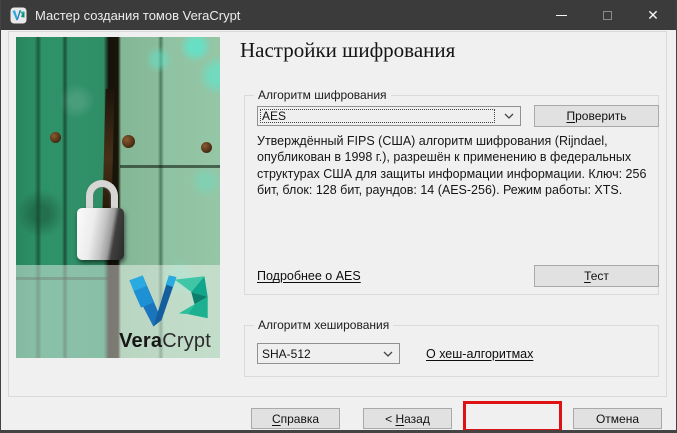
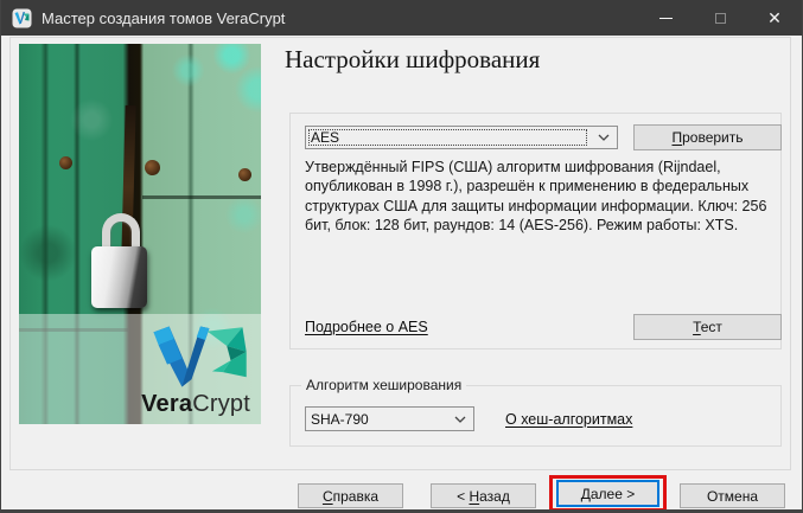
  Мастер создания томов VeraCrypt
  ✕
  VeraCrypt
  Настройки шифрования
- Алгоритм шифрования
  AES
  Проверить
  Утверждённый FIPS (США) алгоритм шифрования (Rijndael, опубликован в 1998 г.), разрешён к применению в федеральных структурах США для защиты информации информации. Ключ: 256 бит, блок: 128 бит, раундов: 14 (AES-256). Режим работы: XTS.
  Подробнее о AES
  Тест
  Алгоритм хеширования
- SHA-512
+ SHA-790
  О хеш-алгоритмах
  Справка
  < Назад
+ Далее >
  Отмена
